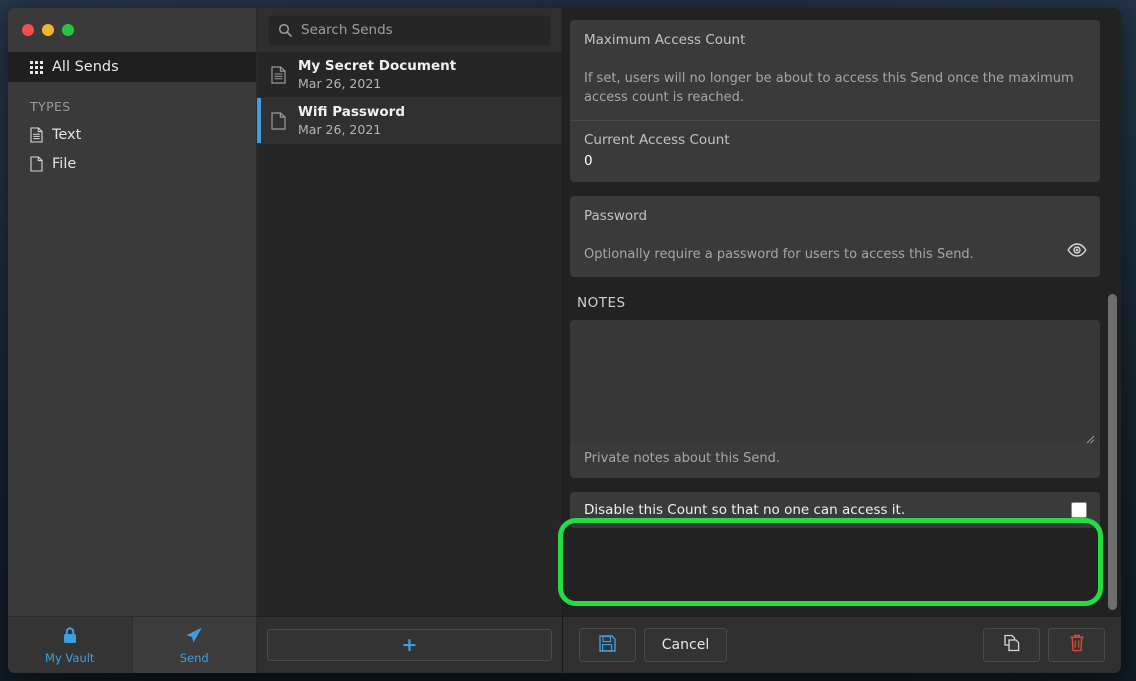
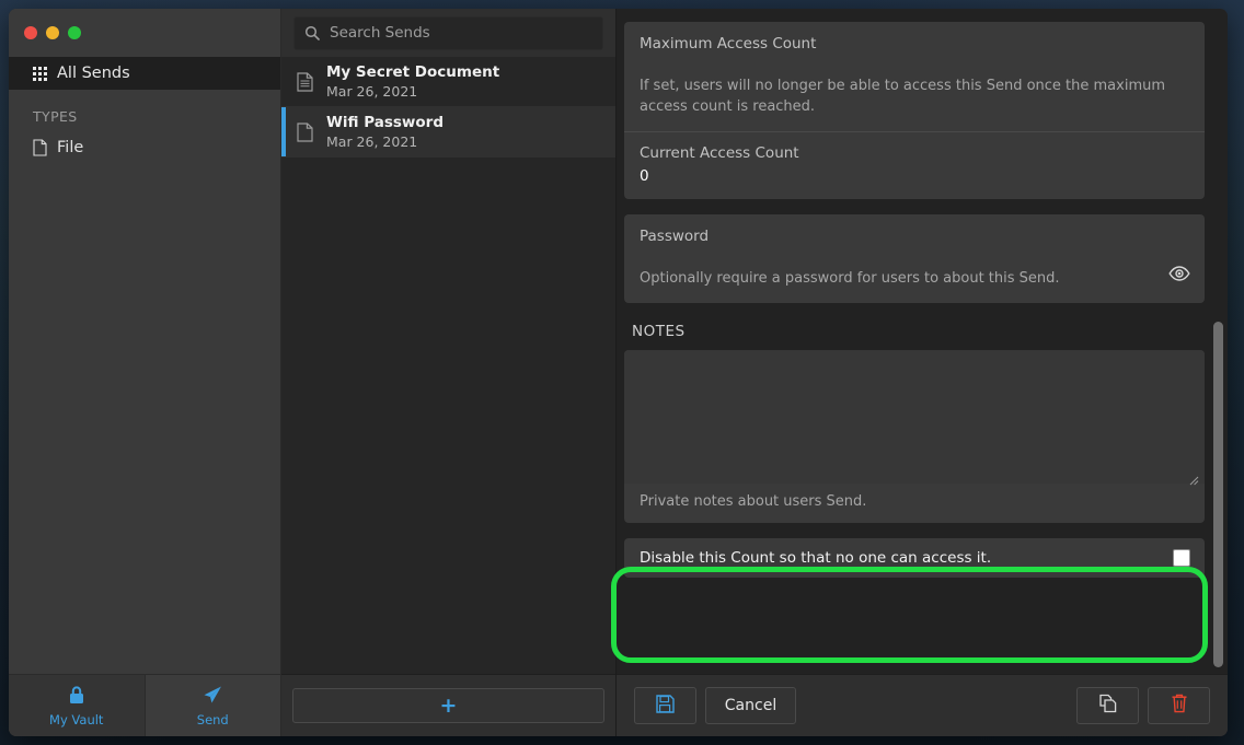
  All Sends
  TYPES
- Text
  File
  My Vault
  Send
  Search Sends
  My Secret Document
  Mar 26, 2021
  Wifi Password
  Mar 26, 2021
  +
  Maximum Access Count
- If set, users will no longer be about to access this Send once the maximum access count is reached.
+ If set, users will no longer be able to access this Send once the maximum access count is reached.
  Current Access Count
  0
  Password
- Optionally require a password for users to access this Send.
+ Optionally require a password for users to about this Send.
  NOTES
- Private notes about this Send.
+ Private notes about users Send.
  Disable this Count so that no one can access it.
  Cancel
